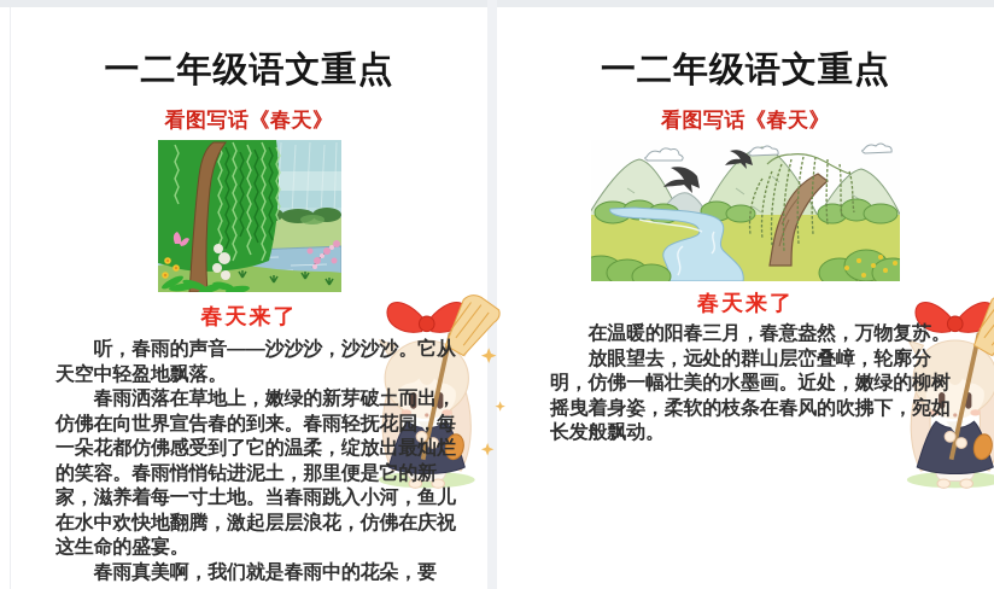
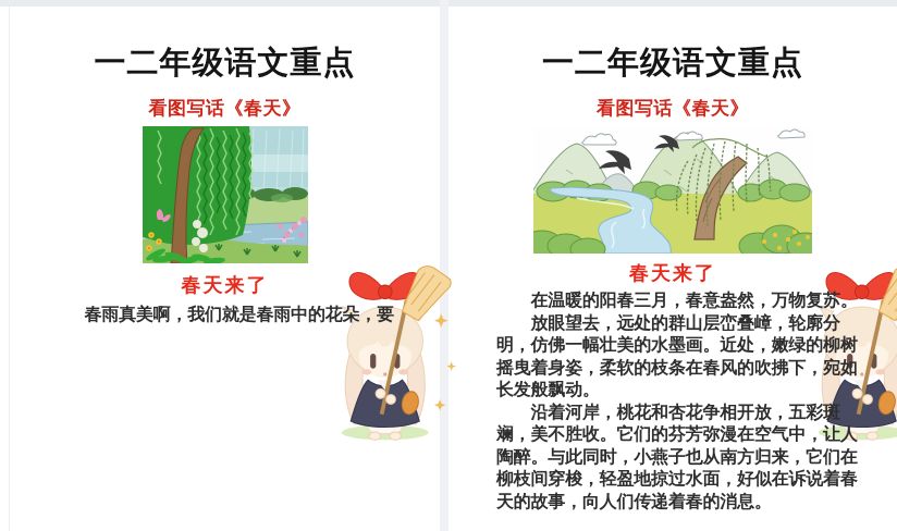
  一二年级语文重点
  看图写话《春天》
  春天来了
- 听，春雨的声音——沙沙沙，沙沙沙。它从天空中轻盈地飘落。
- 春雨洒落在草地上，嫩绿的新芽破土而出，仿佛在向世界宣告春的到来。春雨轻抚花园，每一朵花都仿佛感受到了它的温柔，绽放出最灿烂的笑容。春雨悄悄钻进泥土，那里便是它的新家，滋养着每一寸土地。当春雨跳入小河，鱼儿在水中欢快地翻腾，激起层层浪花，仿佛在庆祝这生命的盛宴。
  春雨真美啊，我们就是春雨中的花朵，要
  一二年级语文重点
  看图写话《春天》
  春天来了
  在温暖的阳春三月，春意盎然，万物复苏。
  放眼望去，远处的群山层峦叠嶂，轮廓分明，仿佛一幅壮美的水墨画。近处，嫩绿的柳树摇曳着身姿，柔软的枝条在春风的吹拂下，宛如长发般飘动。
+ 沿着河岸，桃花和杏花争相开放，五彩斑斓，美不胜收。它们的芬芳弥漫在空气中，让人陶醉。与此同时，小燕子也从南方归来，它们在柳枝间穿梭，轻盈地掠过水面，好似在诉说着春天的故事，向人们传递着春的消息。
